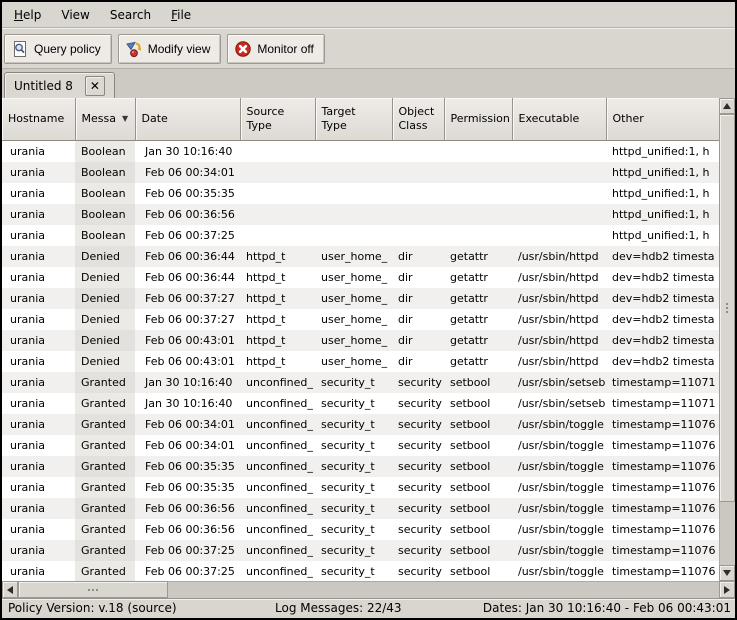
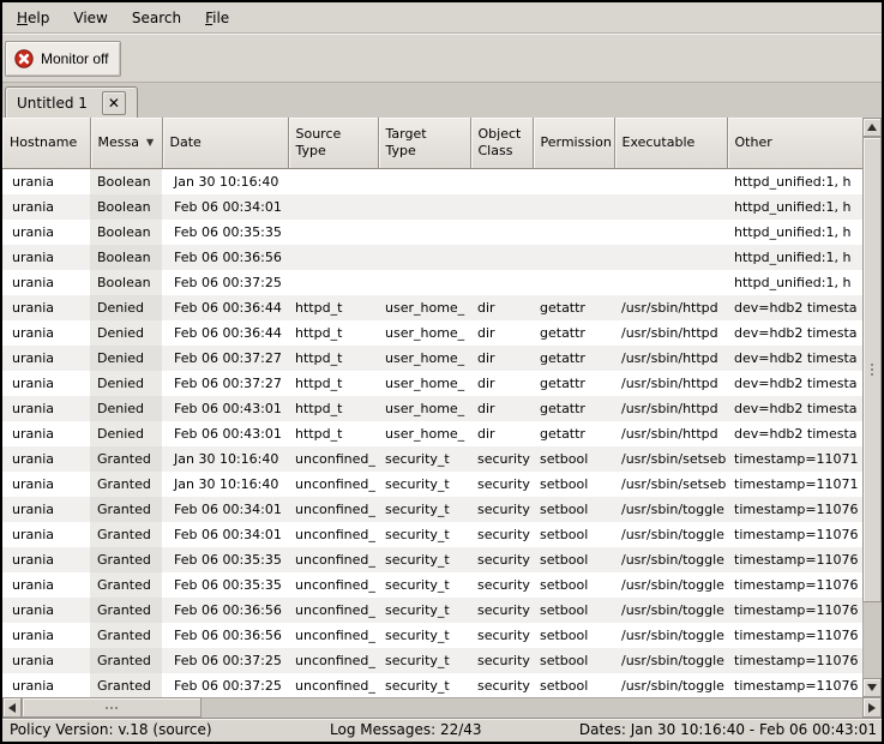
  Help
  View
  Search
  File
- Query policy
- Modify view
  Monitor off
- Untitled 8
+ Untitled 1
  ✕
  Hostname	Messa ▼	Date	Source Type	Target Type	Object Class	Permission	Executable	Other
  urania	Boolean	Jan 30 10:16:40						httpd_unified:1, h
  urania	Boolean	Feb 06 00:34:01						httpd_unified:1, h
  urania	Boolean	Feb 06 00:35:35						httpd_unified:1, h
  urania	Boolean	Feb 06 00:36:56						httpd_unified:1, h
  urania	Boolean	Feb 06 00:37:25						httpd_unified:1, h
  urania	Denied	Feb 06 00:36:44	httpd_t	user_home_	dir	getattr	/usr/sbin/httpd	dev=hdb2 timesta
  urania	Denied	Feb 06 00:36:44	httpd_t	user_home_	dir	getattr	/usr/sbin/httpd	dev=hdb2 timesta
  urania	Denied	Feb 06 00:37:27	httpd_t	user_home_	dir	getattr	/usr/sbin/httpd	dev=hdb2 timesta
  urania	Denied	Feb 06 00:37:27	httpd_t	user_home_	dir	getattr	/usr/sbin/httpd	dev=hdb2 timesta
  urania	Denied	Feb 06 00:43:01	httpd_t	user_home_	dir	getattr	/usr/sbin/httpd	dev=hdb2 timesta
  urania	Denied	Feb 06 00:43:01	httpd_t	user_home_	dir	getattr	/usr/sbin/httpd	dev=hdb2 timesta
  urania	Granted	Jan 30 10:16:40	unconfined_	security_t	security	setbool	/usr/sbin/setseb	timestamp=11071
  urania	Granted	Jan 30 10:16:40	unconfined_	security_t	security	setbool	/usr/sbin/setseb	timestamp=11071
  urania	Granted	Feb 06 00:34:01	unconfined_	security_t	security	setbool	/usr/sbin/toggle	timestamp=11076
  urania	Granted	Feb 06 00:34:01	unconfined_	security_t	security	setbool	/usr/sbin/toggle	timestamp=11076
  urania	Granted	Feb 06 00:35:35	unconfined_	security_t	security	setbool	/usr/sbin/toggle	timestamp=11076
  urania	Granted	Feb 06 00:35:35	unconfined_	security_t	security	setbool	/usr/sbin/toggle	timestamp=11076
  urania	Granted	Feb 06 00:36:56	unconfined_	security_t	security	setbool	/usr/sbin/toggle	timestamp=11076
  urania	Granted	Feb 06 00:36:56	unconfined_	security_t	security	setbool	/usr/sbin/toggle	timestamp=11076
  urania	Granted	Feb 06 00:37:25	unconfined_	security_t	security	setbool	/usr/sbin/toggle	timestamp=11076
  urania	Granted	Feb 06 00:37:25	unconfined_	security_t	security	setbool	/usr/sbin/toggle	timestamp=11076
  Policy Version: v.18 (source)
  Log Messages: 22/43
  Dates: Jan 30 10:16:40 - Feb 06 00:43:01
